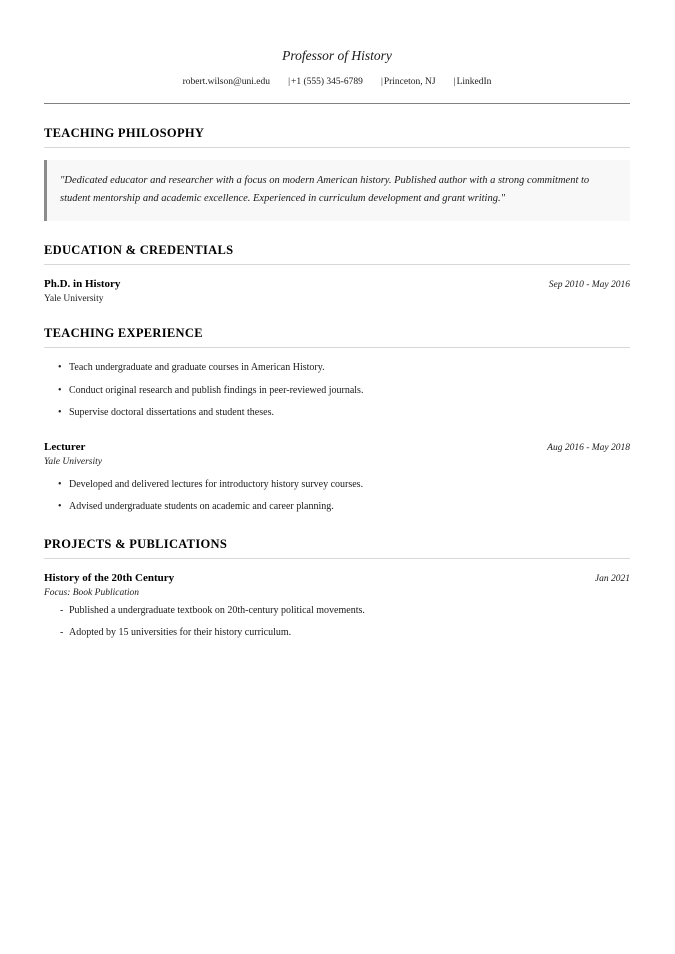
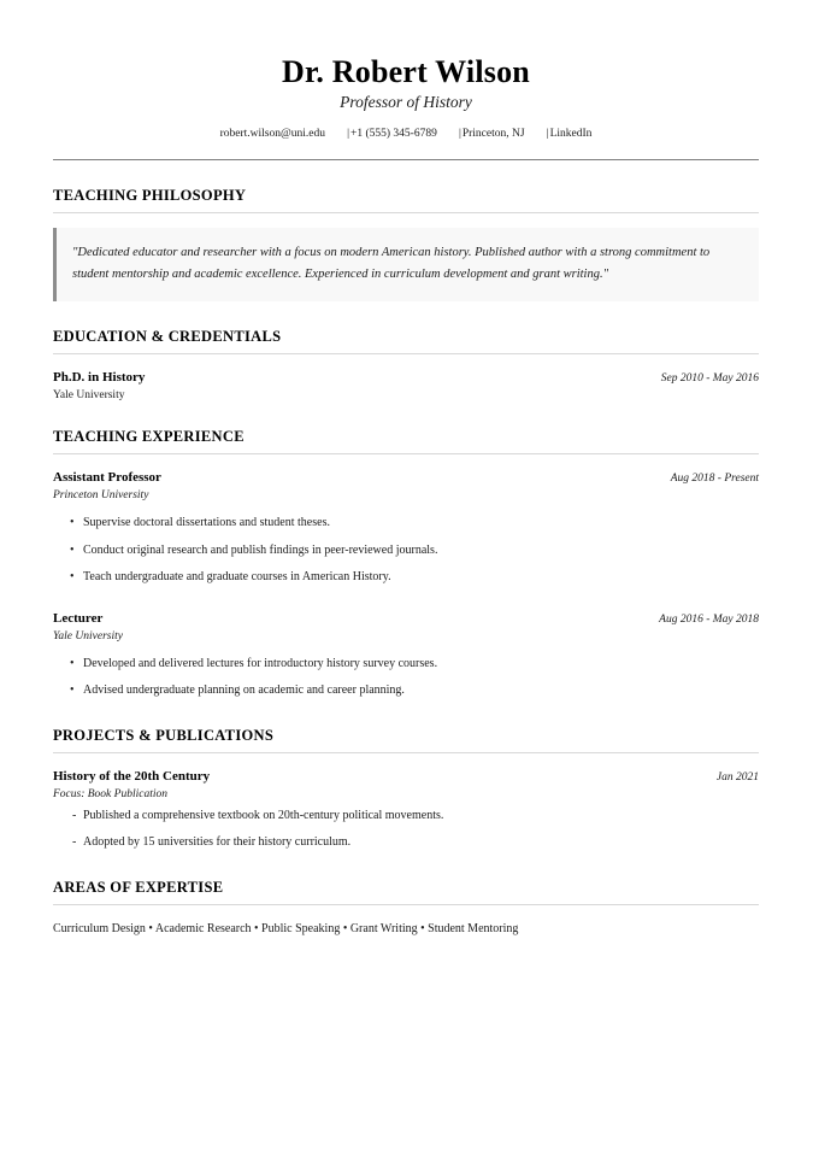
+ Dr. Robert Wilson
  Professor of History
  robert.wilson@uni.edu
  |
  +1 (555) 345-6789
  |
  Princeton, NJ
  |
  LinkedIn
  TEACHING PHILOSOPHY
  "Dedicated educator and researcher with a focus on modern American history. Published author with a strong commitment to student mentorship and academic excellence. Experienced in curriculum development and grant writing."
  EDUCATION & CREDENTIALS
  Ph.D. in History
  Sep 2010 - May 2016
  Yale University
  TEACHING EXPERIENCE
+ Assistant Professor
+ Aug 2018 - Present
+ Princeton University
  •
- Teach undergraduate and graduate courses in American History.
+ Supervise doctoral dissertations and student theses.
  •
  Conduct original research and publish findings in peer-reviewed journals.
  •
- Supervise doctoral dissertations and student theses.
+ Teach undergraduate and graduate courses in American History.
  Lecturer
  Aug 2016 - May 2018
  Yale University
  •
  Developed and delivered lectures for introductory history survey courses.
  •
- Advised undergraduate students on academic and career planning.
+ Advised undergraduate planning on academic and career planning.
  PROJECTS & PUBLICATIONS
  History of the 20th Century
  Jan 2021
  Focus: Book Publication
  -
- Published a undergraduate textbook on 20th-century political movements.
+ Published a comprehensive textbook on 20th-century political movements.
  -
  Adopted by 15 universities for their history curriculum.
+ AREAS OF EXPERTISE
+ Curriculum Design • Academic Research • Public Speaking • Grant Writing • Student Mentoring
